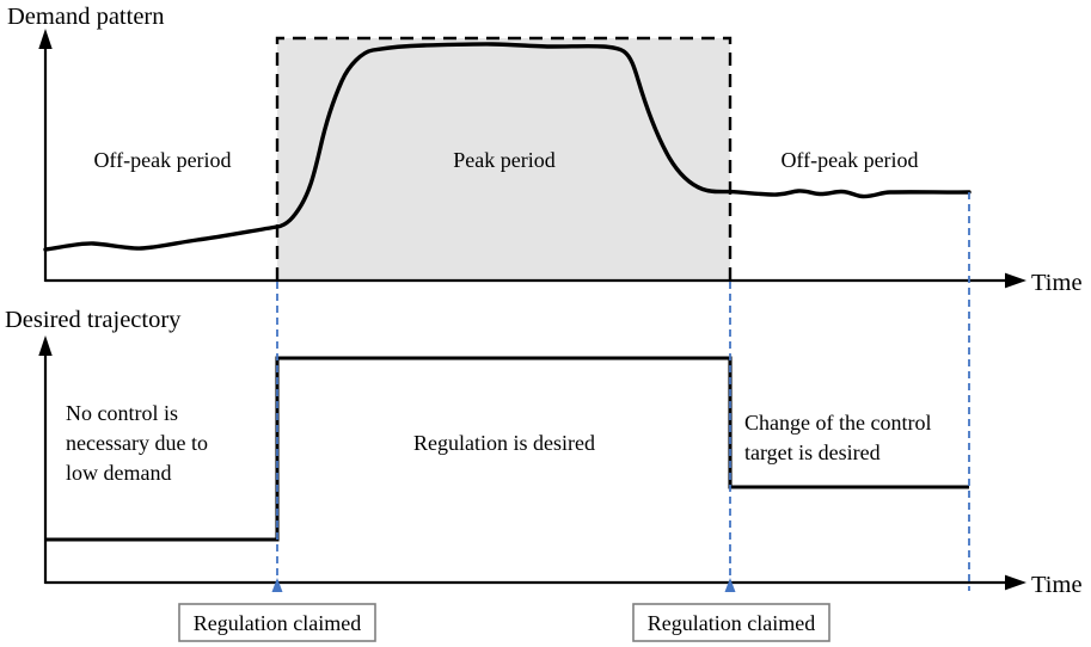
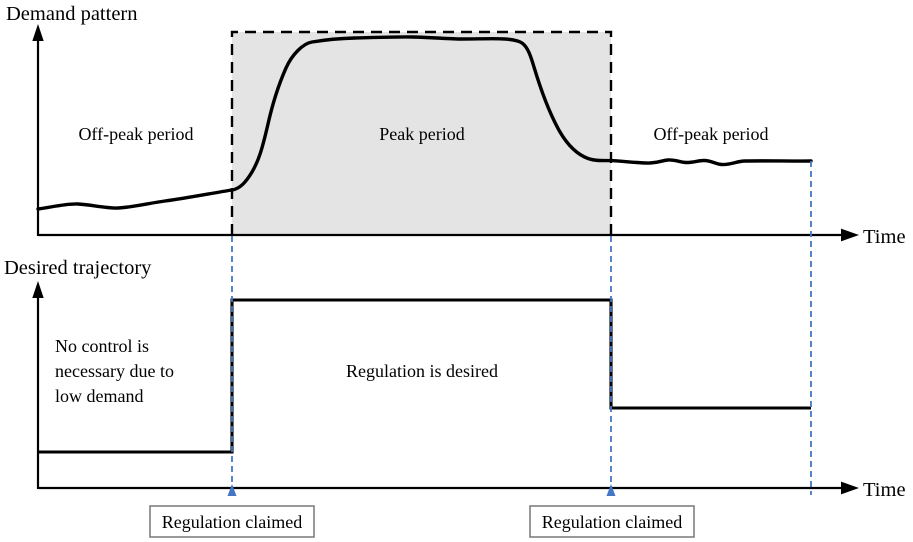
  Off-peak period
  Peak period
  Off-peak period
  Demand pattern
  Time
  No control is
  necessary due to
  low demand
  Regulation is desired
- Change of the control
- target is desired
  Desired trajectory
  Time
  Regulation claimed
  Regulation claimed
